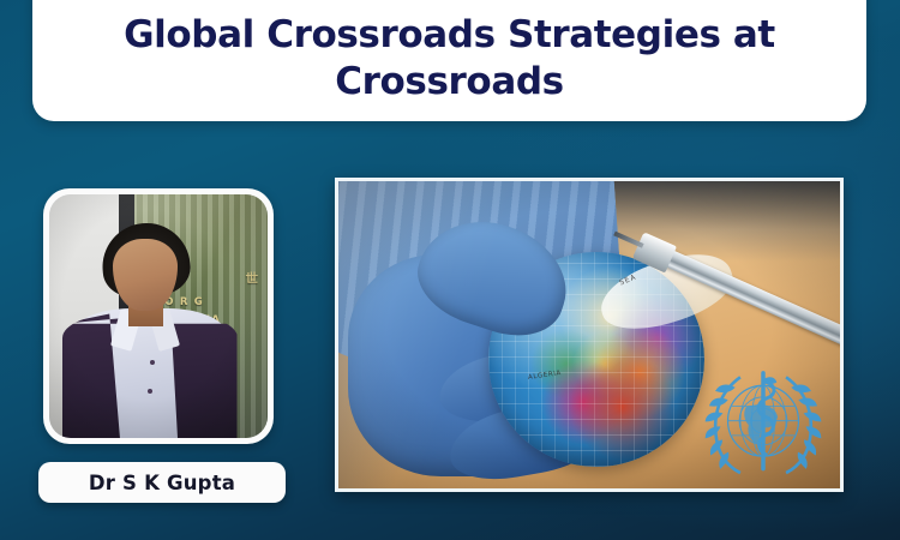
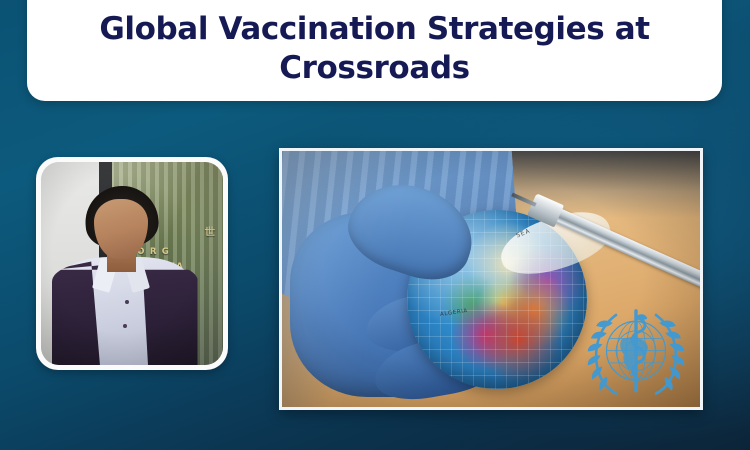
- Global Crossroads Strategies at Crossroads
+ Global Vaccination Strategies at Crossroads
- Dr S K Gupta
